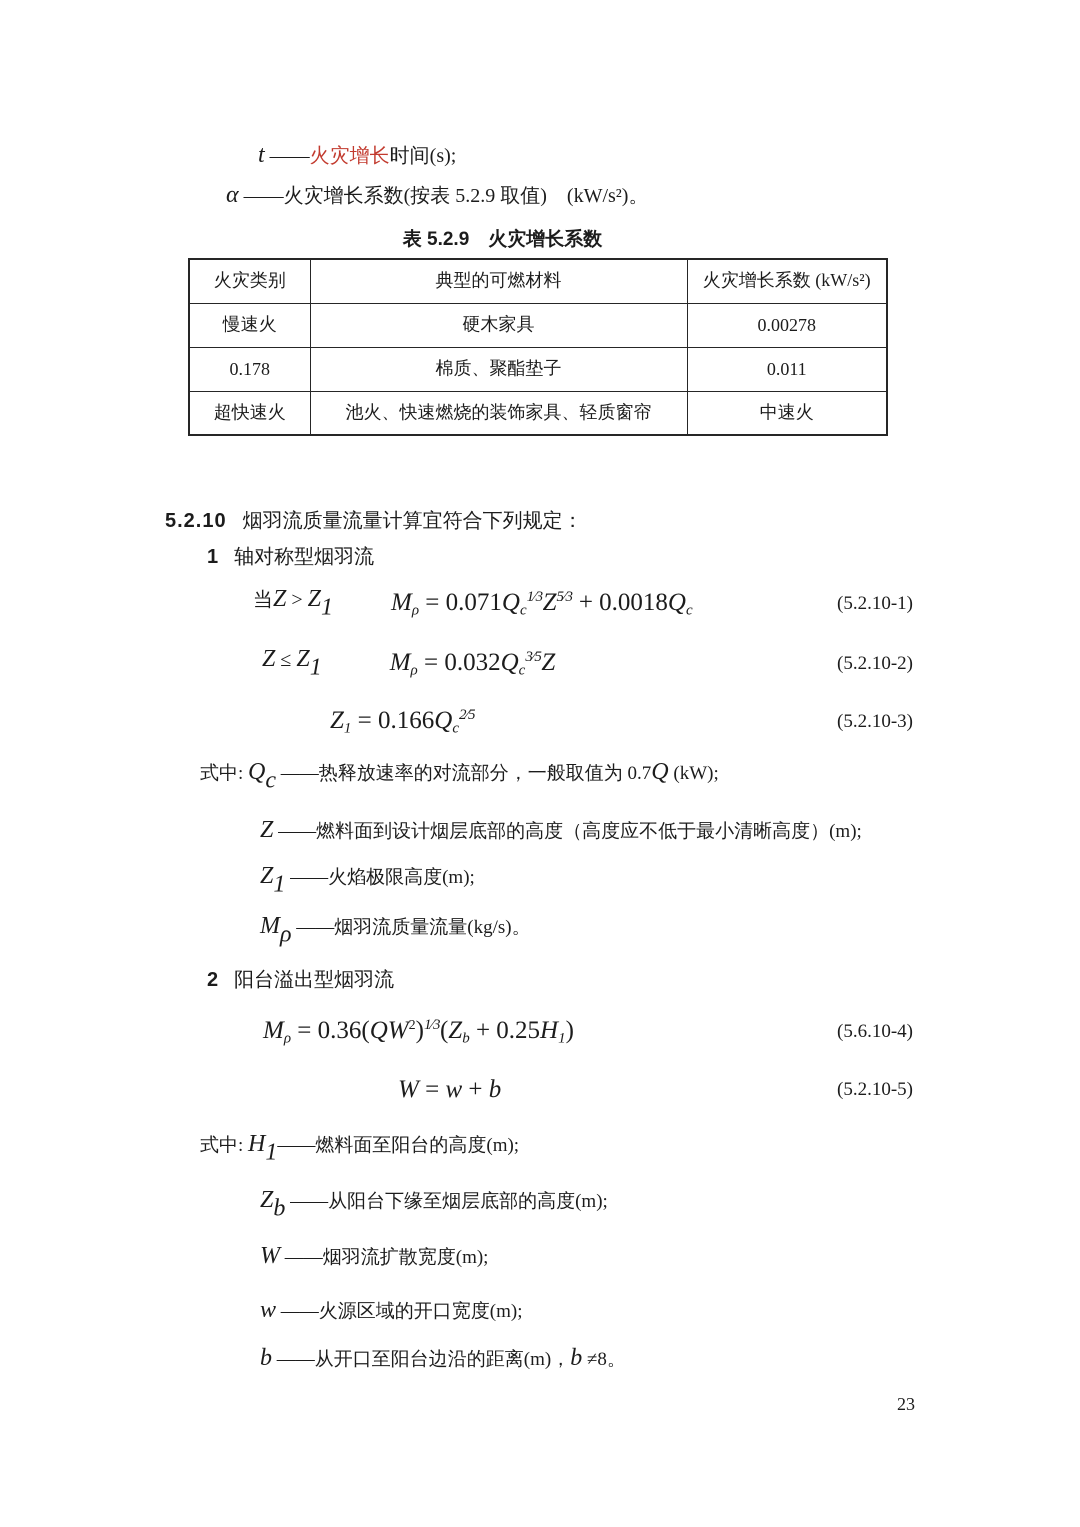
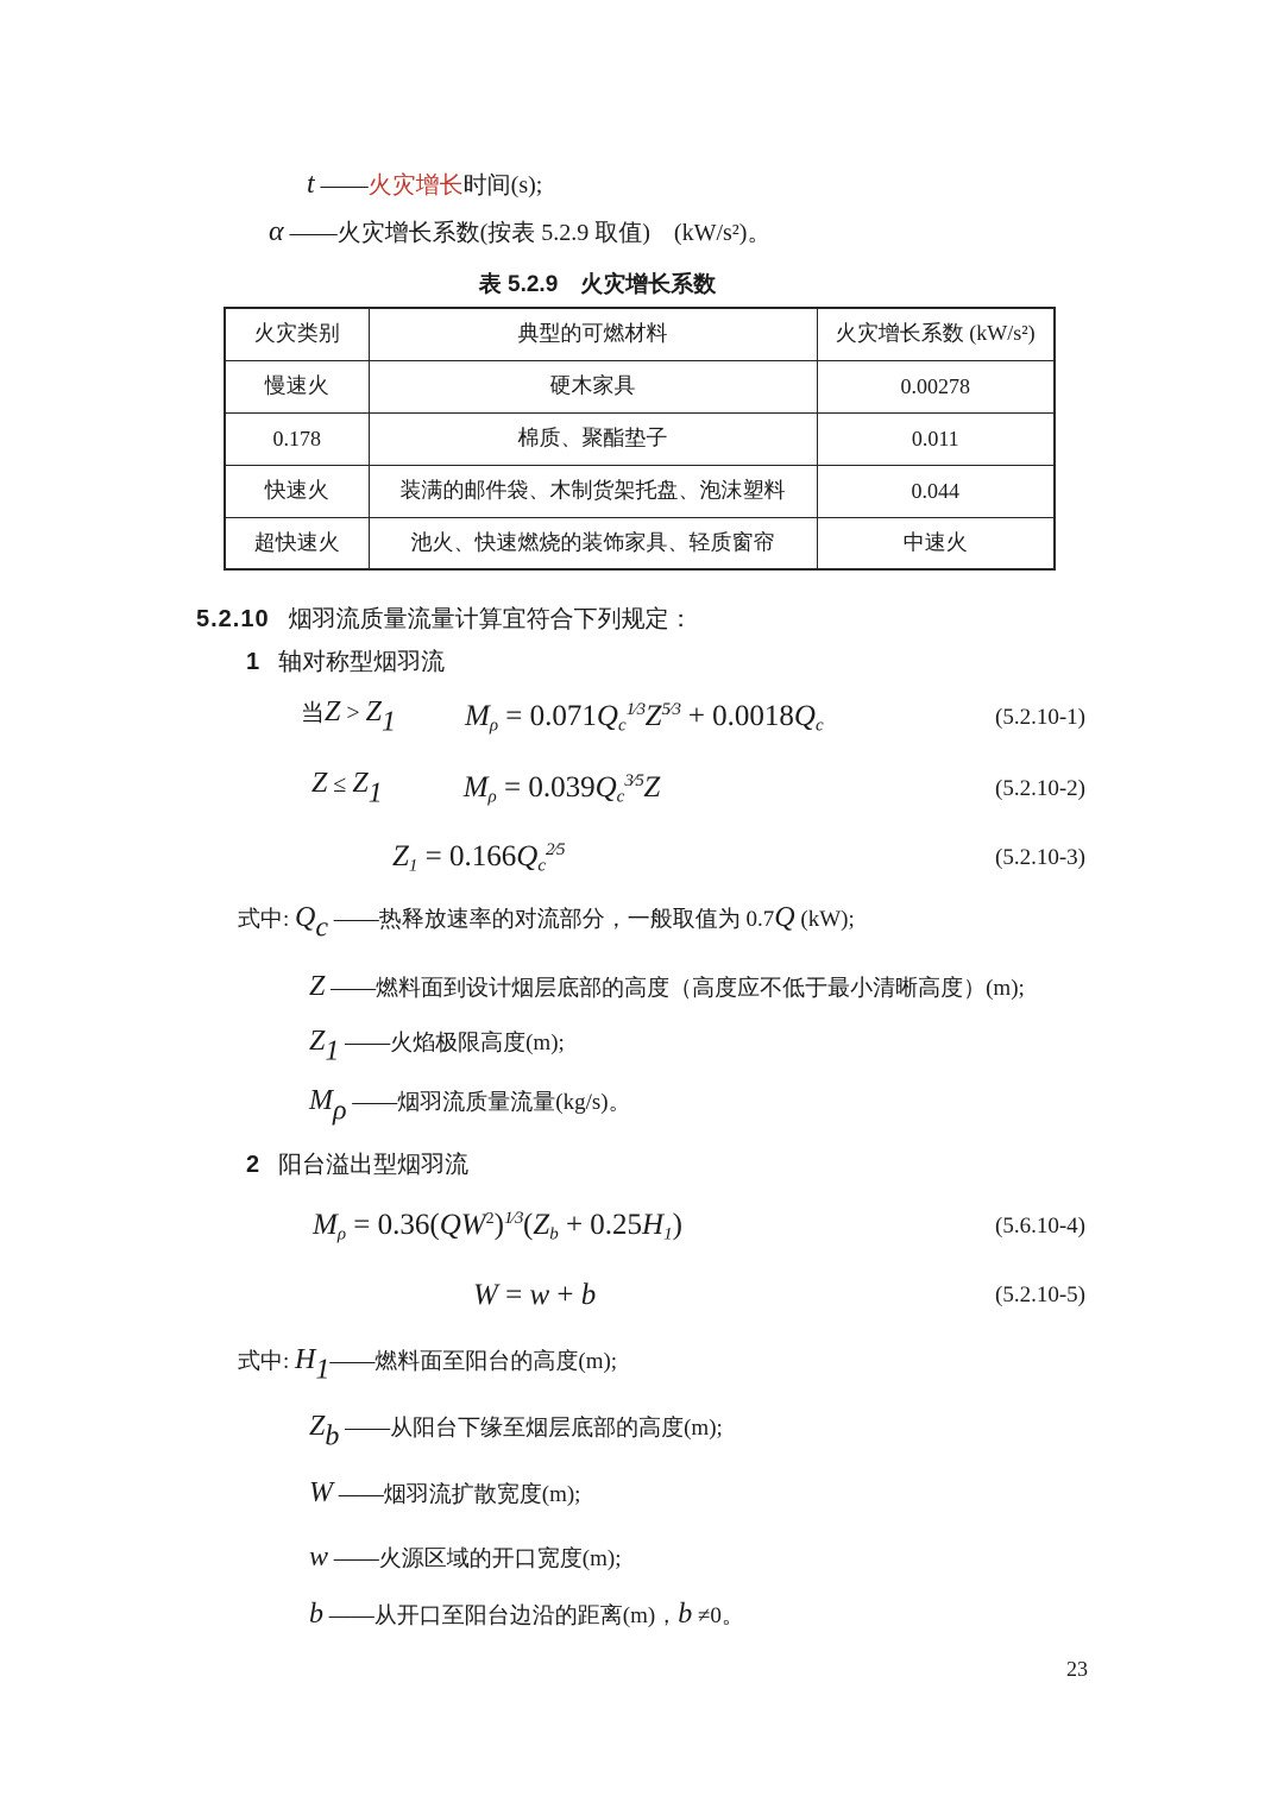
  t ——火灾增长时间(s);
  α ——火灾增长系数(按表 5.2.9 取值) (kW/s²)。
  表 5.2.9 火灾增长系数
  火灾类别	典型的可燃材料	火灾增长系数 (kW/s²)
  慢速火	硬木家具	0.00278
  0.178	棉质、聚酯垫子	0.011
+ 快速火	装满的邮件袋、木制货架托盘、泡沫塑料	0.044
  超快速火	池火、快速燃烧的装饰家具、轻质窗帘	中速火
  5.2.10 烟羽流质量流量计算宜符合下列规定：
  1 轴对称型烟羽流
  当Z > Z1
  Mρ = 0.071Qc1⁄3Z5⁄3 + 0.0018Qc
  (5.2.10-1)
  Z ≤ Z1
- Mρ = 0.032Qc3⁄5Z
+ Mρ = 0.039Qc3⁄5Z
  (5.2.10-2)
  Z1 = 0.166Qc2⁄5
  (5.2.10-3)
  式中: Qc ——热释放速率的对流部分，一般取值为 0.7Q (kW);
  Z ——燃料面到设计烟层底部的高度（高度应不低于最小清晰高度）(m);
  Z1 ——火焰极限高度(m);
  Mρ ——烟羽流质量流量(kg/s)。
  2 阳台溢出型烟羽流
  Mρ = 0.36(QW2)1⁄3(Zb + 0.25H1)
  (5.6.10-4)
  W = w + b
  (5.2.10-5)
  式中: H1——燃料面至阳台的高度(m);
  Zb ——从阳台下缘至烟层底部的高度(m);
  W ——烟羽流扩散宽度(m);
  w ——火源区域的开口宽度(m);
- b ——从开口至阳台边沿的距离(m)，b ≠8。
+ b ——从开口至阳台边沿的距离(m)，b ≠0。
  23
